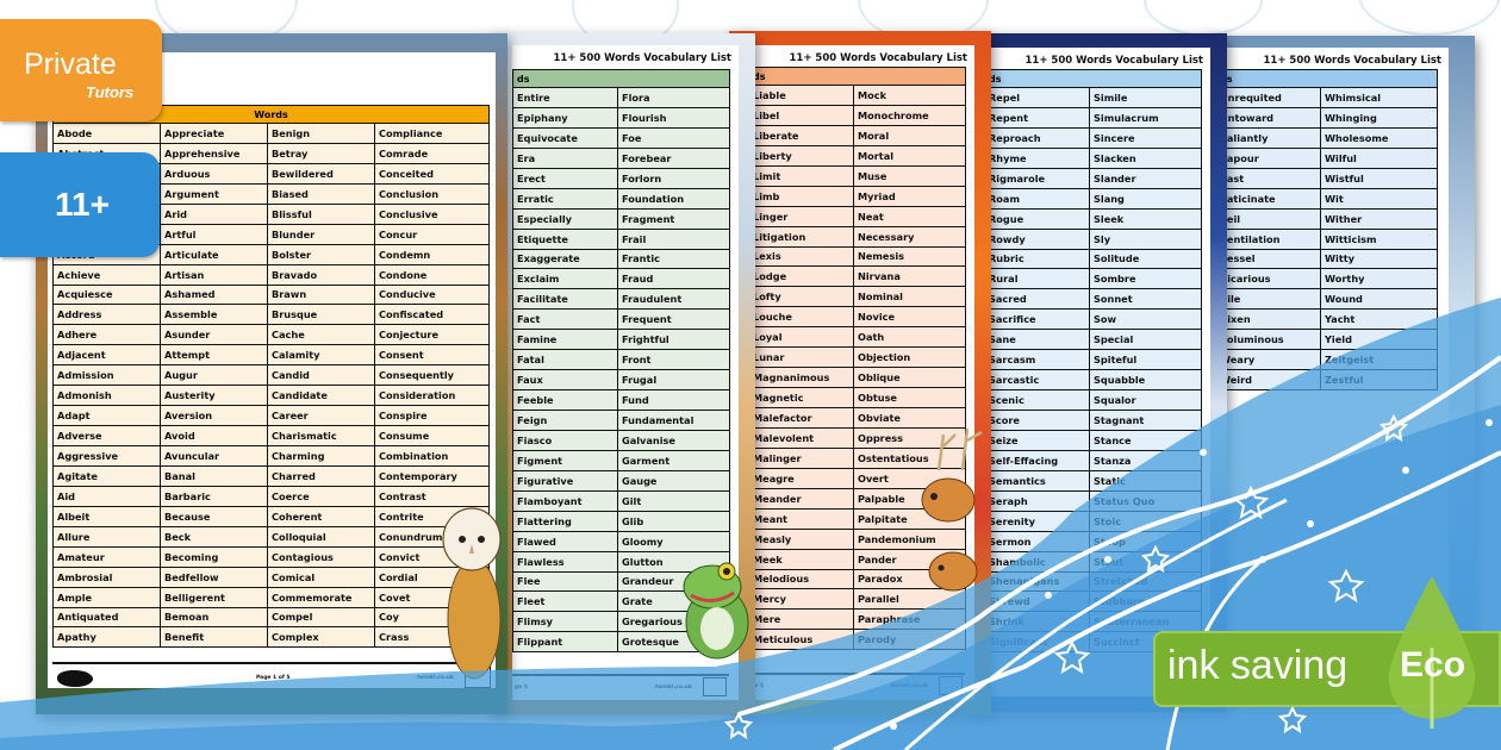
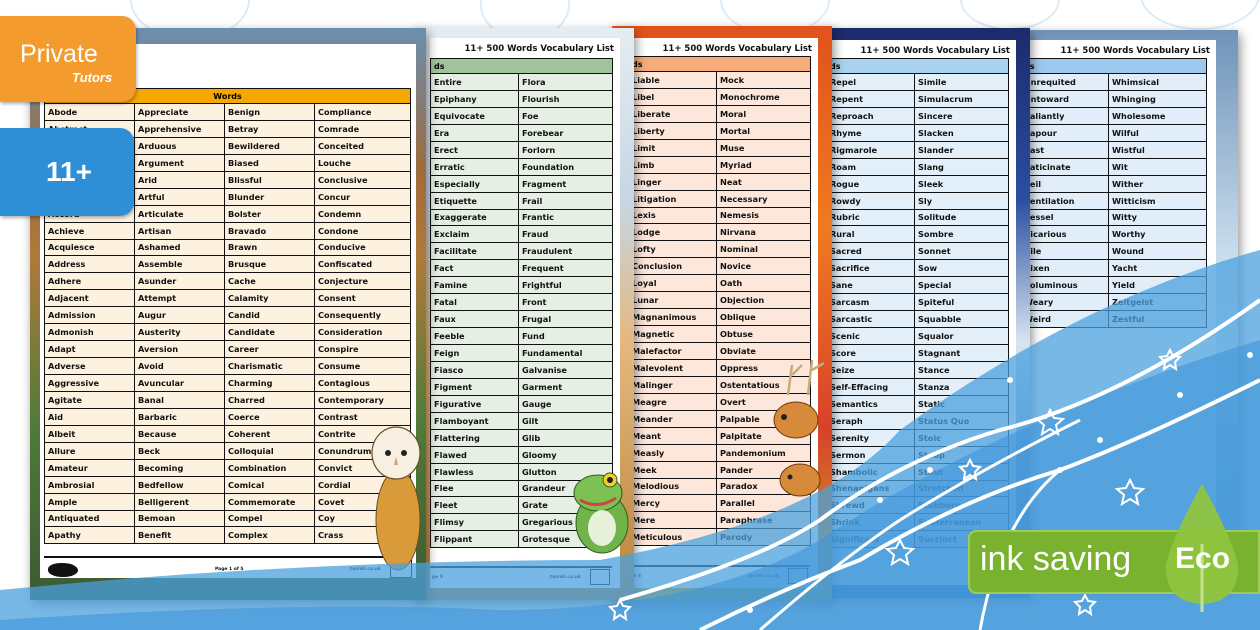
  11+ 500 Words Vocabulary List
  nrequited	Whimsical
  ntoward	Whinging
  aliantly	Wholesome
  apour	Wilful
  ast	Wistful
  aticinate	Wit
  eil	Wither
  entilation	Witticism
  essel	Witty
  icarious	Worthy
  ile	Wound
  ixen	Yacht
  oluminous	Yield
  eary	Zeitgeist
  eird	Zestful
  11+ 500 Words Vocabulary List
  ds
  Repel	Simile
  Repent	Simulacrum
  Reproach	Sincere
  Rhyme	Slacken
  Rigmarole	Slander
  Roam	Slang
  Rogue	Sleek
  Rowdy	Sly
  Rubric	Solitude
  Rural	Sombre
  Sacred	Sonnet
  Sacrifice	Sow
  Sane	Special
  Sarcasm	Spiteful
  Sarcastic	Squabble
  Scenic	Squalor
  Score	Stagnant
  Seize	Stance
  Self-Effacing	Stanza
  Semantics	Static
  Seraph	Status Quo
  Serenity	Stoic
  Sermon	Stp
  Shambolic	Stut
  Shenanans	Stretchd
  Sewd	ubborn
  Shrink	Sterranean
  Significat	Succinct
  11+ 500 Words Vocabulary List
  ds
  Liable	Mock
  Libel	Monochrome
  Liberate	Moral
  Liberty	Mortal
  Limit	Muse
  Limb	Myriad
  Linger	Neat
  Litigation	Necessary
  Lexis	Nemesis
  Lodge	Nirvana
  Lofty	Nominal
- Louche	Novice
+ Conclusion	Novice
  Loyal	Oath
  Lunar	Objection
  Magnanimous	Oblique
  Magnetic	Obtuse
  Malefactor	Obviate
  Malevolent	Oppress
  Malinger	Ostentatious
  Meagre	Overt
  Meander	Palpable
  Meant	Palpitate
  Measly	Pandemonium
  Meek	Pander
  Melodious	Paradox
  Mercy	Parallel
  Mere	Paraphrase
  Meticulous	Parody
  11+ 500 Words Vocabulary List
  ds
  Entire	Flora
  Epiphany	Flourish
  Equivocate	Foe
  Era	Forebear
  Erect	Forlorn
  Erratic	Foundation
  Especially	Fragment
  Etiquette	Frail
  Exaggerate	Frantic
  Exclaim	Fraud
  Facilitate	Fraudulent
  Fact	Frequent
  Famine	Frightful
  Fatal	Front
  Faux	Frugal
  Feeble	Fund
  Feign	Fundamental
  Fiasco	Galvanise
  Figment	Garment
  Figurative	Gauge
  Flamboyant	Gilt
  Flattering	Glib
  Flawed	Gloomy
  Flawless	Glutton
  Flee	Grandeur
  Fleet	Grate
  Flimsy	Gregarious
  Flippant	Grotesque
  Words
  Abode	Appreciate	Benign	Compliance
  	Apprehensive	Betray	Comrade
  	Arduous	Bewildered	Conceited
- 	Argument	Biased	Conclusion
+ 	Argument	Biased	Louche
  	Arid	Blissful	Conclusive
  	Artful	Blunder	Concur
  	Articulate	Bolster	Condemn
  Achieve	Artisan	Bravado	Condone
  Acquiesce	Ashamed	Brawn	Conducive
  Address	Assemble	Brusque	Confiscated
  Adhere	Asunder	Cache	Conjecture
  Adjacent	Attempt	Calamity	Consent
  Admission	Augur	Candid	Consequently
  Admonish	Austerity	Candidate	Consideration
  Adapt	Aversion	Career	Conspire
  Adverse	Avoid	Charismatic	Consume
- Aggressive	Avuncular	Charming	Combination
+ Aggressive	Avuncular	Charming	Contagious
  Agitate	Banal	Charred	Contemporary
  Aid	Barbaric	Coerce	Contrast
  Albeit	Because	Coherent	Contrite
  Allure	Beck	Colloquial	Conundrum
- Amateur	Becoming	Contagious	Convict
+ Amateur	Becoming	Combination	Convict
  Ambrosial	Bedfellow	Comical	Cordial
  Ample	Belligerent	Commemorate	Covet
  Antiquated	Bemoan	Compel	Coy
  Apathy	Benefit	Complex	Crass
  ink saving
  Eco
  Private
  Tutors
  11+
